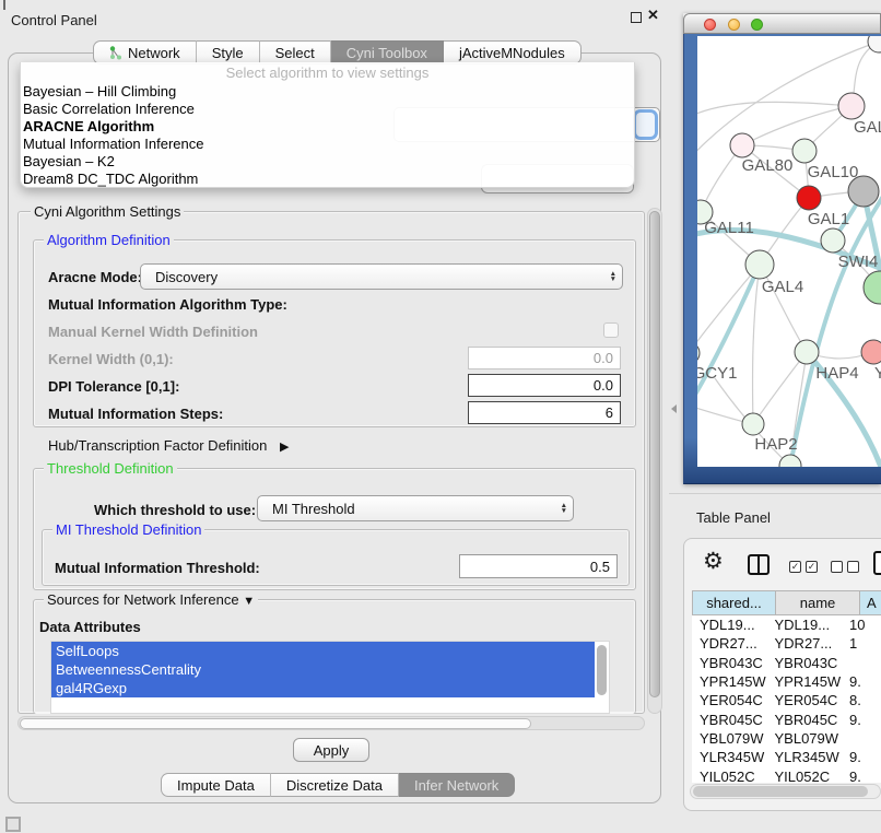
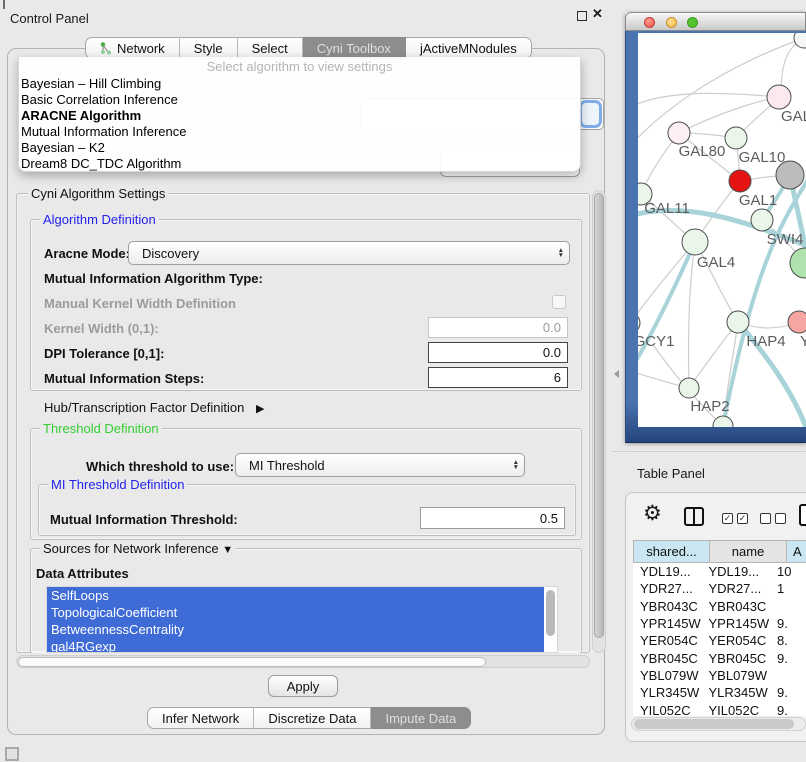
  Control Panel
  ✕
  Network
  Style
  Select
  Cyni Toolbox
  jActiveMNodules
  Select algorithm to view settings
  Bayesian – Hill Climbing
  Basic Correlation Inference
  ARACNE Algorithm
  Mutual Information Inference
  Bayesian – K2
  Dream8 DC_TDC Algorithm
  Cyni Algorithm Settings
  Algorithm Definition
  Aracne Mode
  Discovery
  Mutual Information Algorithm Type:
  Manual Kernel Width Definition
  Kernel Width (0,1):
  0.0
  DPI Tolerance [0,1]:
  0.0
  Mutual Information Steps:
  6
  Hub/Transcription Factor Definition ▶
  Threshold Definition
  Which threshold to use:
  MI Threshold
  MI Threshold Definition
  Mutual Information Threshold:
  0.5
  Sources for Network Inference ▼
  Data Attributes
  SelfLoops
+ TopologicalCoefficient
  BetweennessCentrality
  gal4RGexp
  Apply
- Impute Data
+ Infer Network
  Discretize Data
- Infer Network
+ Impute Data
  GAL80
  GAL10
  GAL1
  GAL11
  SWI4
  GAL4
  GCY1
  HAP4
  Y
  HAP2
  Table Panel
  ⚙
  ✓
  ✓
  shared...
  name
  A
  YDL19...
  YDL19...
  10
  YDR27...
  YDR27...
  1
  YBR043C
  YBR043C
  YPR145W
  YPR145W
  9.
  YER054C
  YER054C
  8.
  YBR045C
  YBR045C
  9.
  YBL079W
  YBL079W
  YLR345W
  YLR345W
  9.
  YIL052C
  YIL052C
  9.
